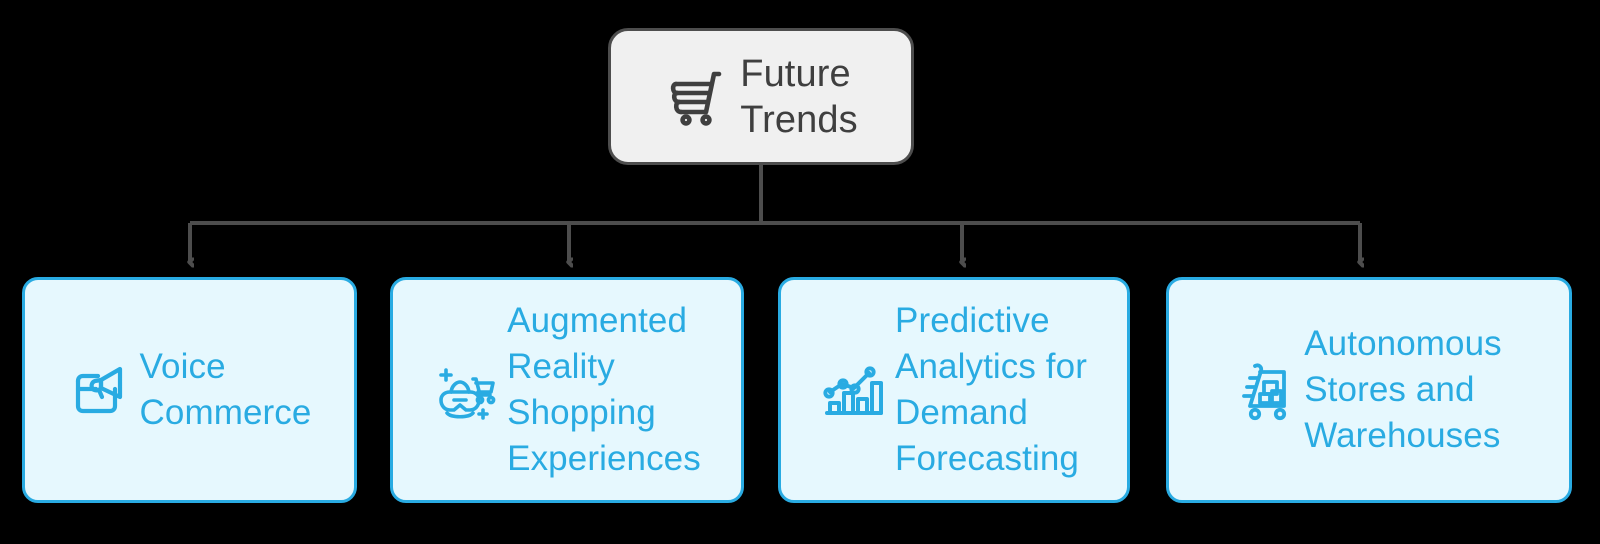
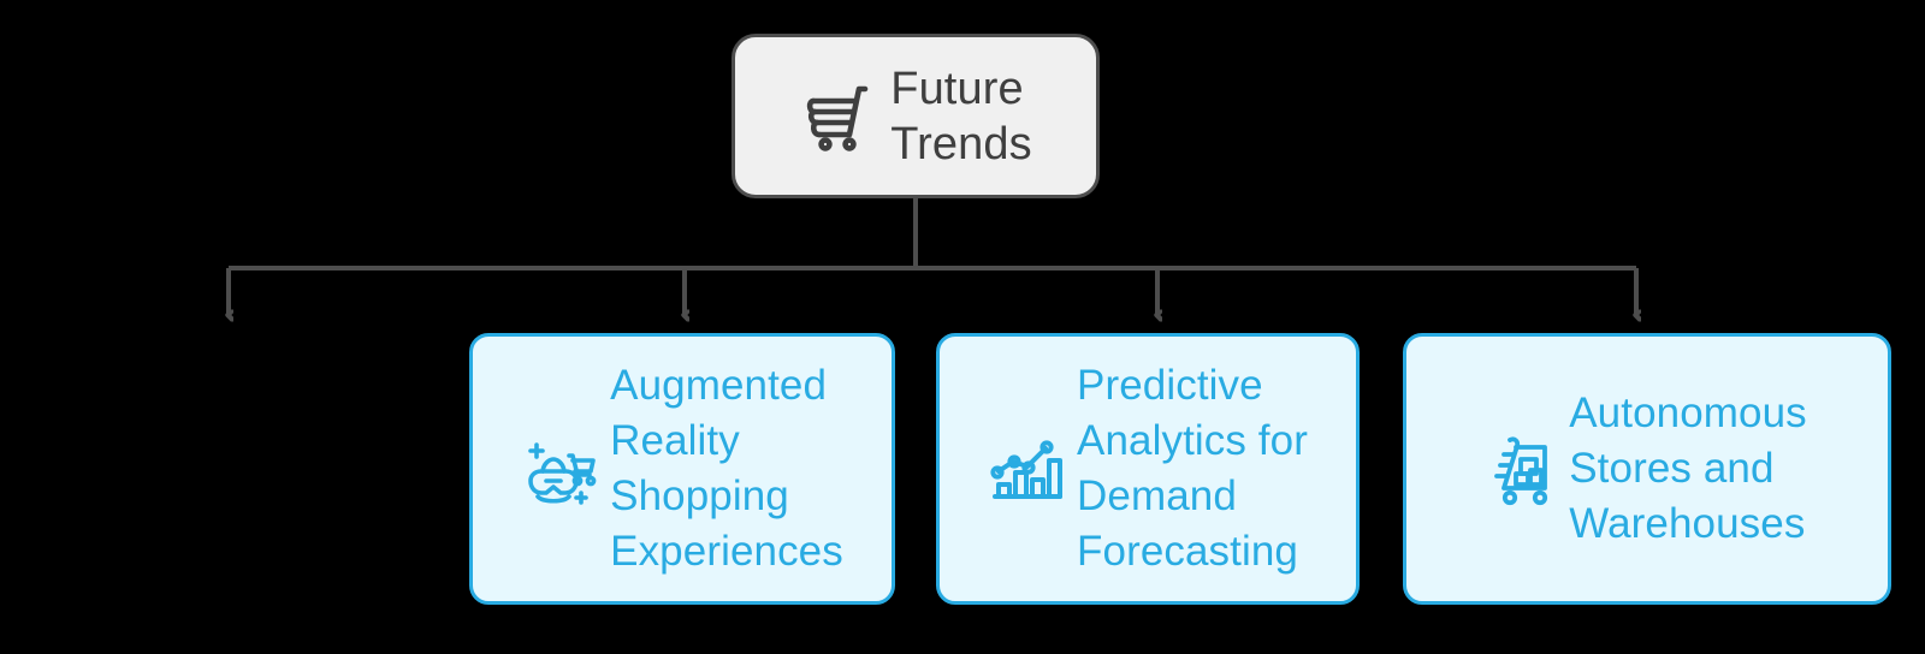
  Future
  Trends
- Voice
- Commerce
  Augmented
  Reality
  Shopping
  Experiences
  Predictive
  Analytics for
  Demand
  Forecasting
  Autonomous
  Stores and
  Warehouses
